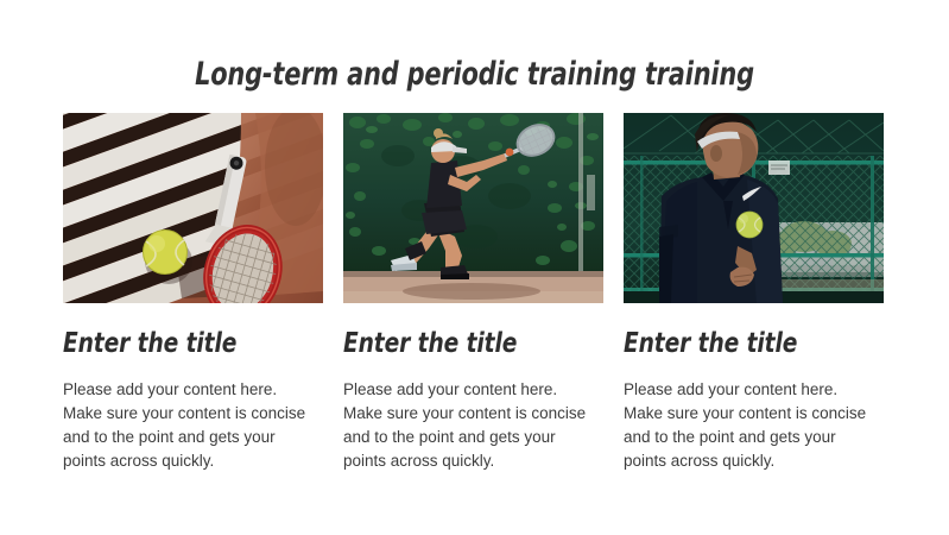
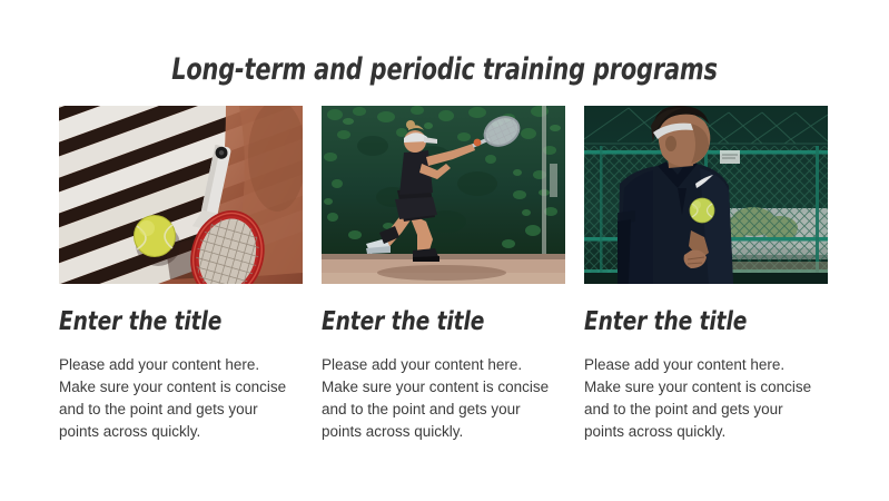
- Long-term and periodic training training
+ Long-term and periodic training programs
  Enter the title
  Please add your content here. Make sure your content is concise and to the point and gets your points across quickly.
  Enter the title
  Please add your content here. Make sure your content is concise and to the point and gets your points across quickly.
  Enter the title
  Please add your content here. Make sure your content is concise and to the point and gets your points across quickly.
